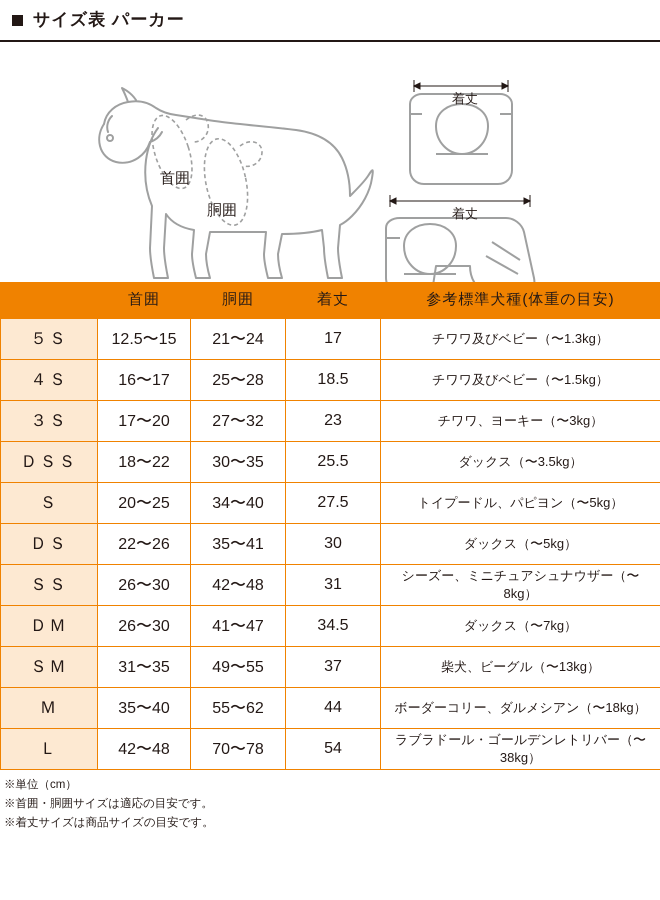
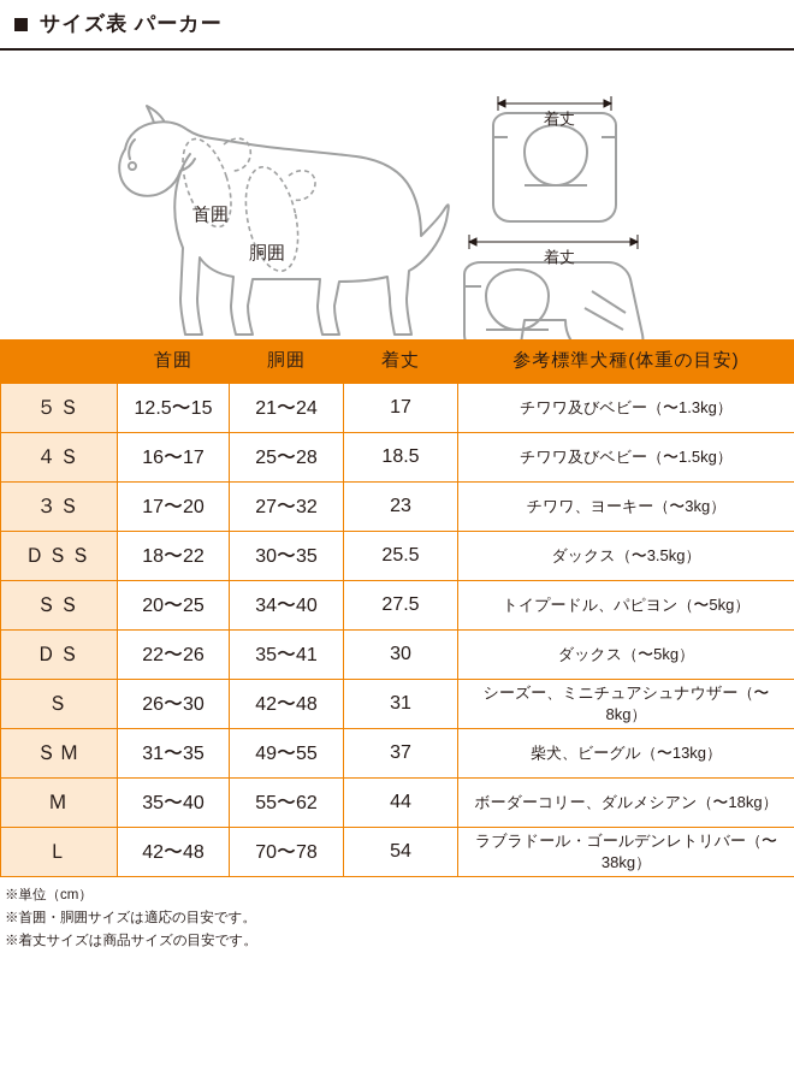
  サイズ表 パーカー
  首囲
  胴囲
  着丈
  着丈
  	首囲	胴囲	着丈	参考標準犬種(体重の目安)
  ５Ｓ	12.5〜15	21〜24	17	チワワ及びベビー（〜1.3kg）
  ４Ｓ	16〜17	25〜28	18.5	チワワ及びベビー（〜1.5kg）
  ３Ｓ	17〜20	27〜32	23	チワワ、ヨーキー（〜3kg）
  ＤＳＳ	18〜22	30〜35	25.5	ダックス（〜3.5kg）
- Ｓ	20〜25	34〜40	27.5	トイプードル、パピヨン（〜5kg）
+ ＳＳ	20〜25	34〜40	27.5	トイプードル、パピヨン（〜5kg）
  ＤＳ	22〜26	35〜41	30	ダックス（〜5kg）
- ＳＳ	26〜30	42〜48	31	シーズー、ミニチュアシュナウザー（〜8kg）
+ Ｓ	26〜30	42〜48	31	シーズー、ミニチュアシュナウザー（〜8kg）
- ＤＭ	26〜30	41〜47	34.5	ダックス（〜7kg）
  ＳＭ	31〜35	49〜55	37	柴犬、ビーグル（〜13kg）
  Ｍ	35〜40	55〜62	44	ボーダーコリー、ダルメシアン（〜18kg）
  Ｌ	42〜48	70〜78	54	ラブラドール・ゴールデンレトリバー（〜38kg）
  ※単位（cm）
  ※首囲・胴囲サイズは適応の目安です。
  ※着丈サイズは商品サイズの目安です。
